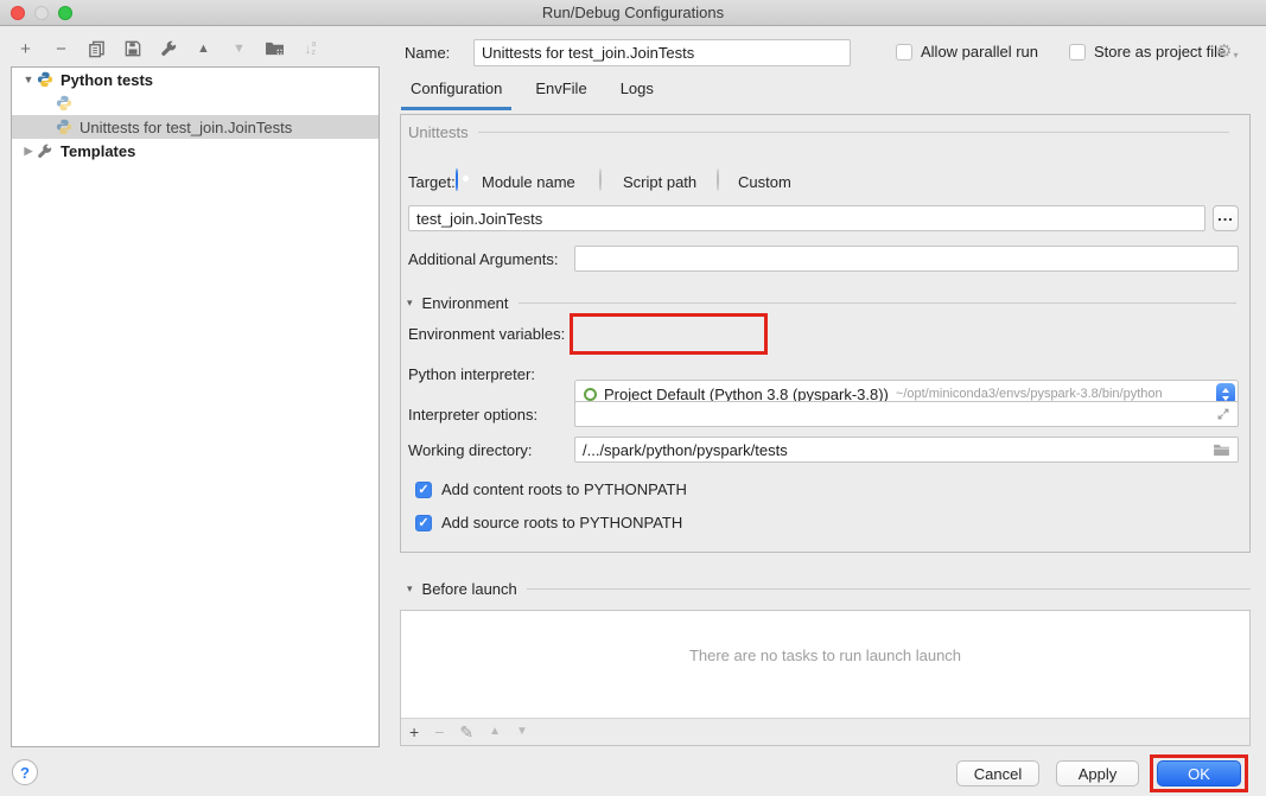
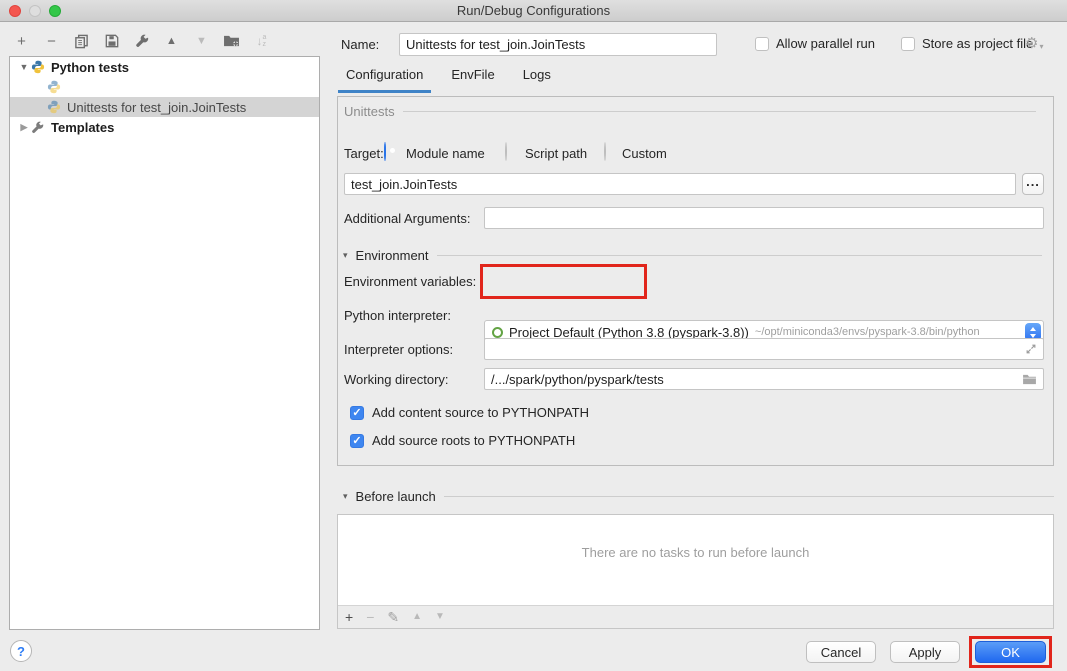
  Run/Debug Configurations
  +
  −
  ▲
  ▼
  ↓
  ▼
  Python tests
  Unittests for test_join.JoinTests
  ▶
  Templates
  Name:
  Unittests for test_join.JoinTests
  Allow parallel run
  Store as project file
  ⚙
  ▾
  Configuration
  EnvFile
  Logs
  Unittests
  Target:
  Module name
  Script path
  Custom
  test_join.JoinTests
  ...
  Additional Arguments:
  ▾
  Environment
  Environment variables:
  Python interpreter:
  Project Default (Python 3.8 (pyspark-3.8))
  ~/opt/miniconda3/envs/pyspark-3.8/bin/python
  Interpreter options:
  Working directory:
  /.../spark/python/pyspark/tests
  ✓
- Add content roots to PYTHONPATH
+ Add content source to PYTHONPATH
  ✓
  Add source roots to PYTHONPATH
  ▾
  Before launch
- There are no tasks to run launch launch
+ There are no tasks to run before launch
  +
  −
  ✎
  ▲
  ▼
  ?
  Cancel
  Apply
  OK
